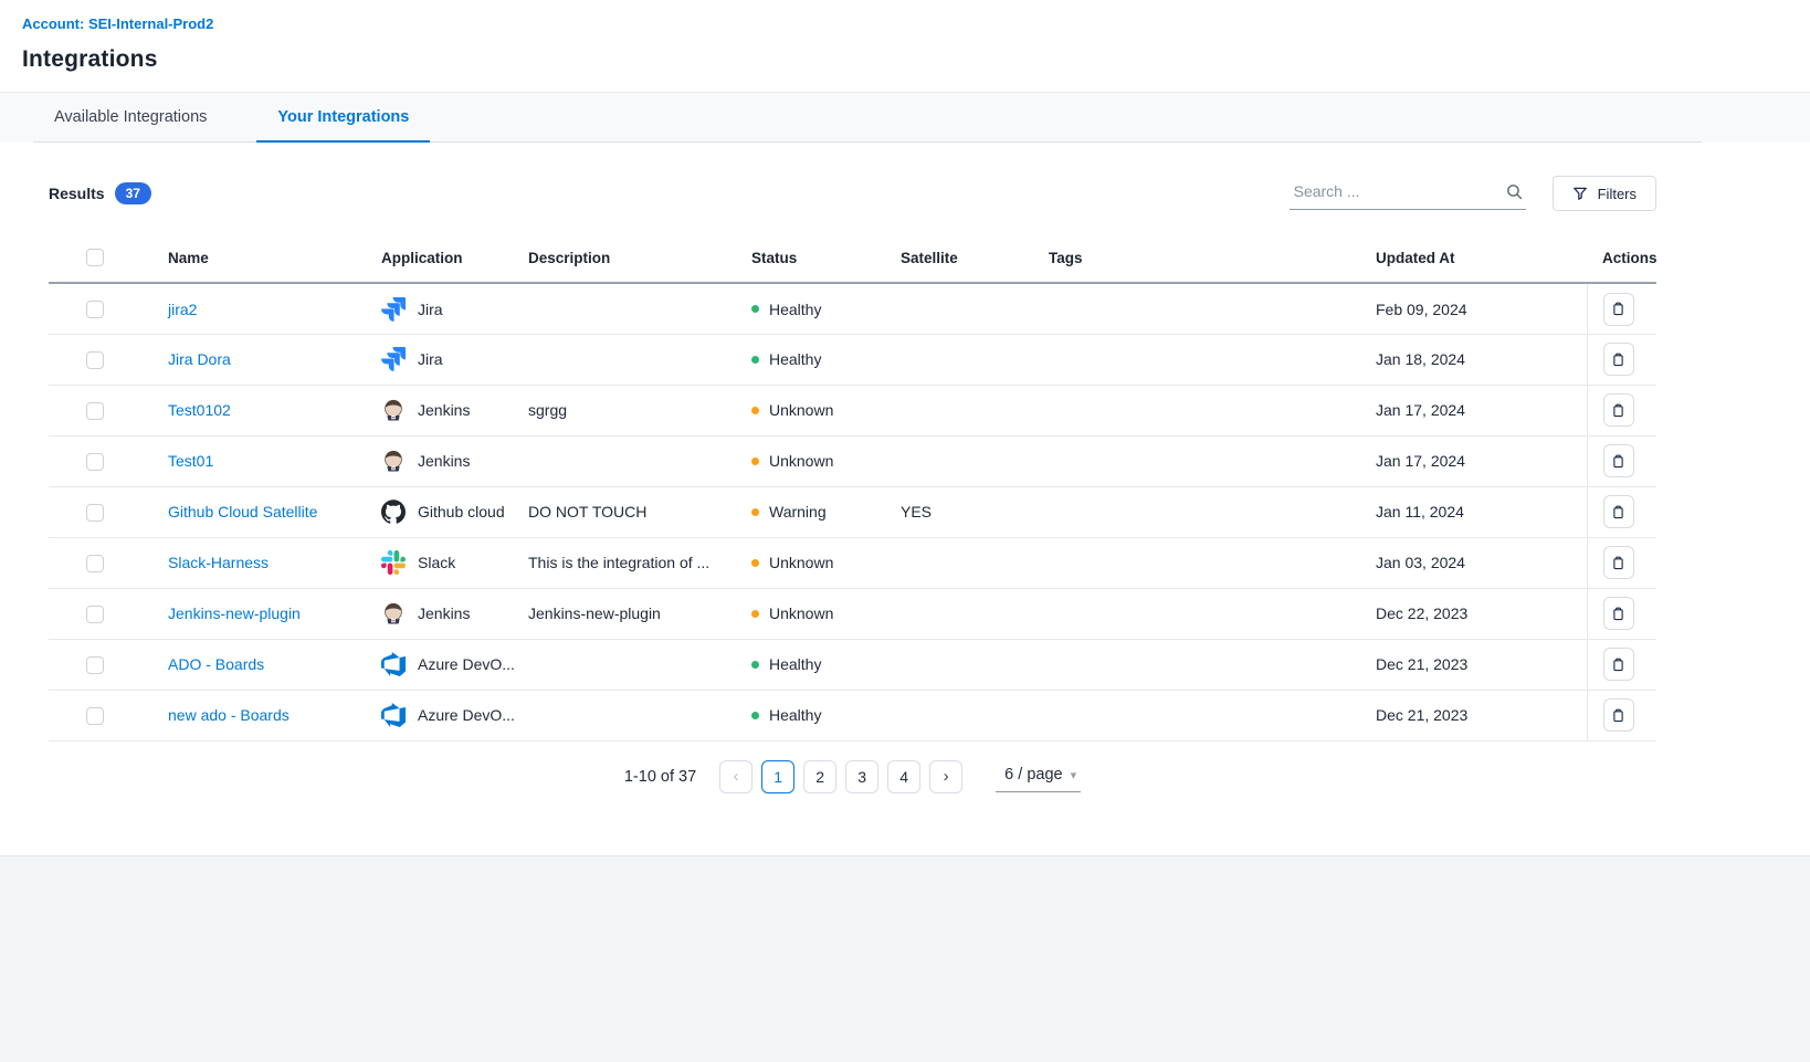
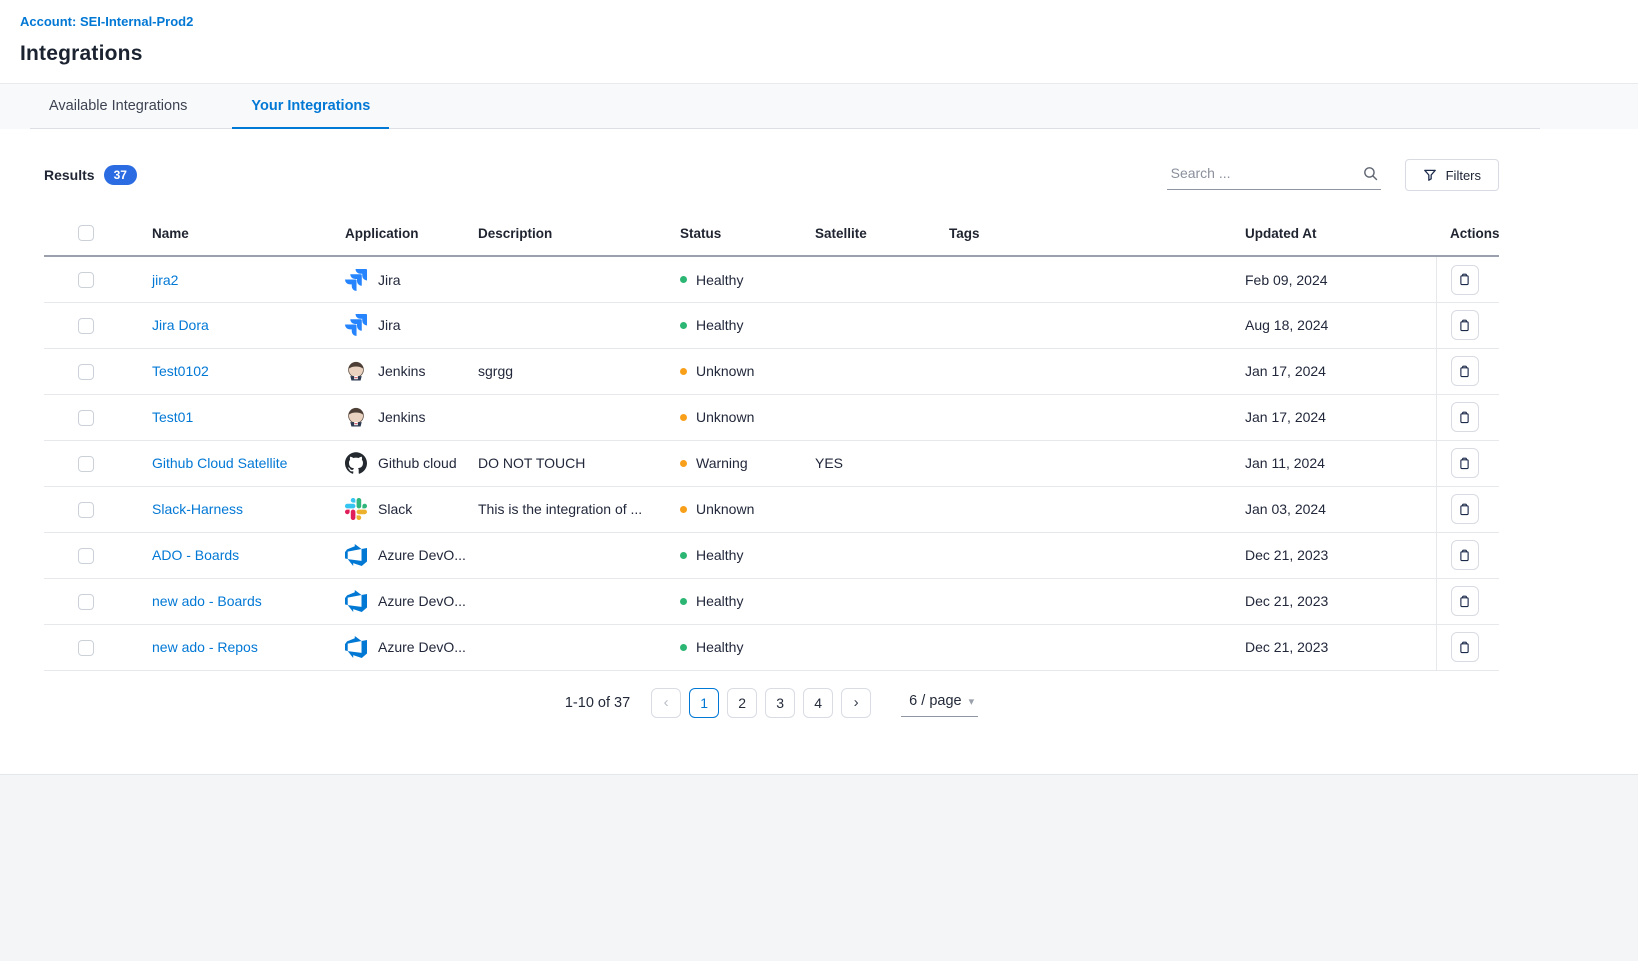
  Account: SEI-Internal-Prod2
  Integrations
  Available Integrations
  Your Integrations
  Results
  37
  Search ...
  Filters
  	Name	Application	Description	Status	Satellite	Tags	Updated At	Actions
  	jira2	Jira		Healthy			Feb 09, 2024
- 	Jira Dora	Jira		Healthy			Jan 18, 2024
+ 	Jira Dora	Jira		Healthy			Aug 18, 2024
  	Test0102	Jenkins	sgrgg	Unknown			Jan 17, 2024
  	Test01	Jenkins		Unknown			Jan 17, 2024
  	Github Cloud Satellite	Github cloud	DO NOT TOUCH	Warning	YES		Jan 11, 2024
  	Slack-Harness	Slack	This is the integration of ...	Unknown			Jan 03, 2024
- 	Jenkins-new-plugin	Jenkins	Jenkins-new-plugin	Unknown			Dec 22, 2023
  	ADO - Boards	Azure DevO...		Healthy			Dec 21, 2023
  	new ado - Boards	Azure DevO...		Healthy			Dec 21, 2023
+ 	new ado - Repos	Azure DevO...		Healthy			Dec 21, 2023
  1-10 of 37
  ‹
  1
  2
  3
  4
  ›
  6 / page
  ▾
